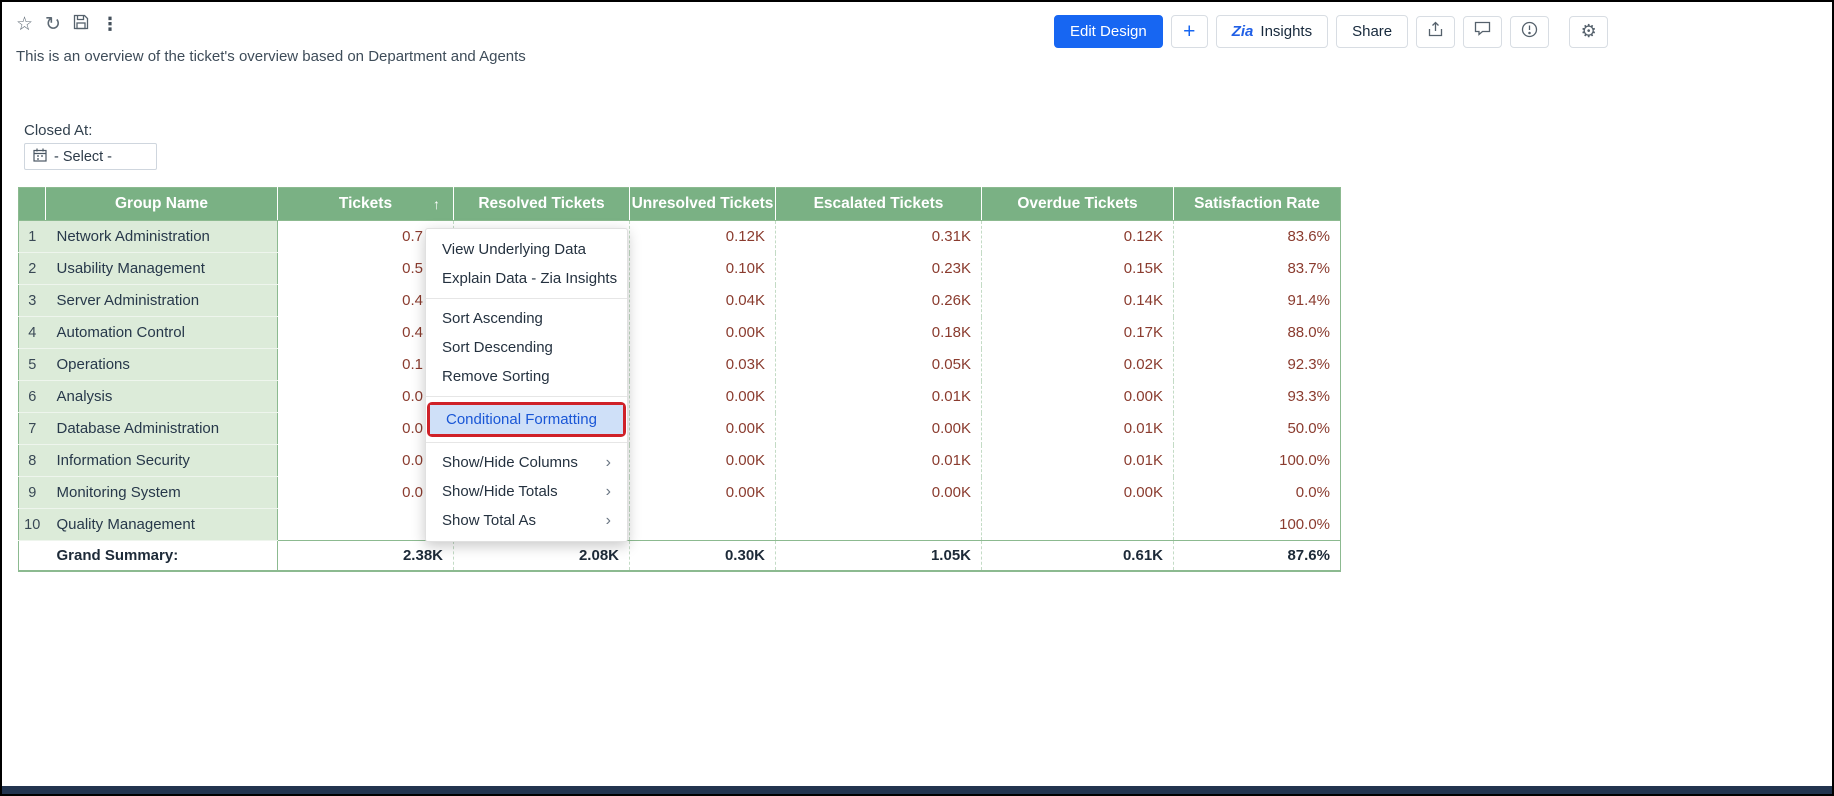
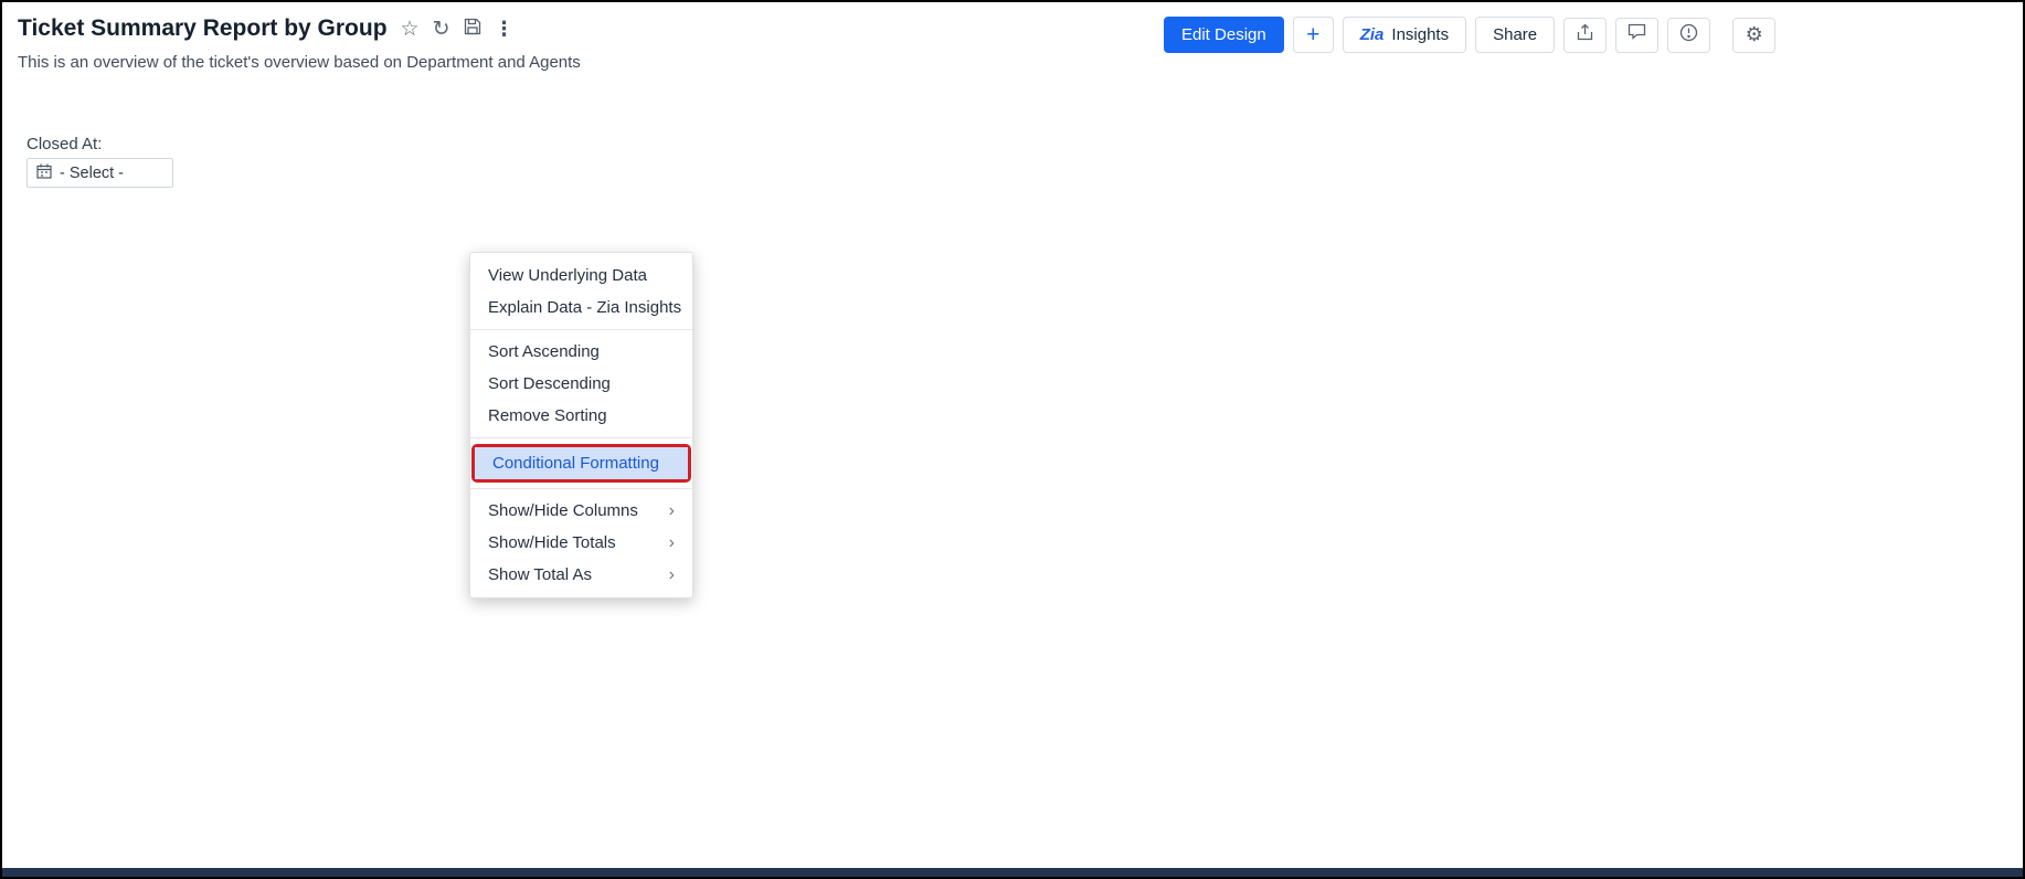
+ Ticket Summary Report by Group
  ☆
  ↻
  ⋮
  This is an overview of the ticket's overview based on Department and Agents
  Edit Design
  +
  Zia
  Insights
  Share
  ⚙
  Closed At:
  - Select -
- 	Group Name	Tickets ↑	Resolved Tickets	Unresolved Tickets	Escalated Tickets	Overdue Tickets	Satisfaction Rate
- 1	Network Administration	0.7		0.12K	0.31K	0.12K	83.6%
- 2	Usability Management	0.5		0.10K	0.23K	0.15K	83.7%
- 3	Server Administration	0.4		0.04K	0.26K	0.14K	91.4%
- 4	Automation Control	0.4		0.00K	0.18K	0.17K	88.0%
- 5	Operations	0.1		0.03K	0.05K	0.02K	92.3%
- 6	Analysis	0.0		0.00K	0.01K	0.00K	93.3%
- 7	Database Administration	0.0		0.00K	0.00K	0.01K	50.0%
- 8	Information Security	0.0		0.00K	0.01K	0.01K	100.0%
- 9	Monitoring System	0.0		0.00K	0.00K	0.00K	0.0%
- 10	Quality Management						100.0%
- 	Grand Summary:	2.38K	2.08K	0.30K	1.05K	0.61K	87.6%
  View Underlying Data
  Explain Data - Zia Insights
  Sort Ascending
  Sort Descending
  Remove Sorting
  Conditional Formatting
  Show/Hide Columns
  ›
  Show/Hide Totals
  ›
  Show Total As
  ›
